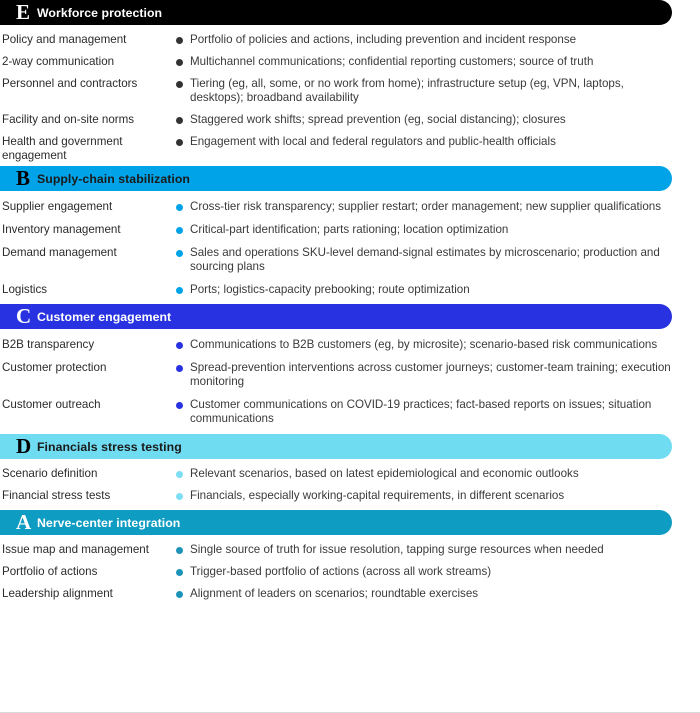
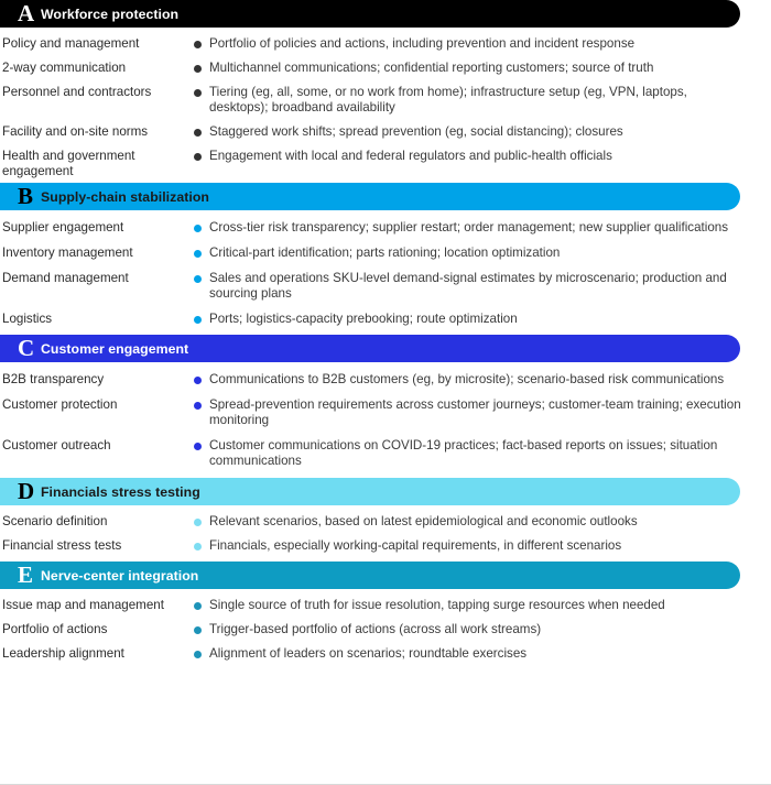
- E
+ A
  Workforce protection
  Policy and management
  Portfolio of policies and actions, including prevention and incident response
  2-way communication
  Multichannel communications; confidential reporting customers; source of truth
  Personnel and contractors
  Tiering (eg, all, some, or no work from home); infrastructure setup (eg, VPN, laptops, desktops); broadband availability
  Facility and on-site norms
  Staggered work shifts; spread prevention (eg, social distancing); closures
  Health and government engagement
  Engagement with local and federal regulators and public-health officials
  B
  Supply-chain stabilization
  Supplier engagement
  Cross-tier risk transparency; supplier restart; order management; new supplier qualifications
  Inventory management
  Critical-part identification; parts rationing; location optimization
  Demand management
  Sales and operations SKU-level demand-signal estimates by microscenario; production and sourcing plans
  Logistics
  Ports; logistics-capacity prebooking; route optimization
  C
  Customer engagement
  B2B transparency
  Communications to B2B customers (eg, by microsite); scenario-based risk communications
  Customer protection
- Spread-prevention interventions across customer journeys; customer-team training; execution monitoring
+ Spread-prevention requirements across customer journeys; customer-team training; execution monitoring
  Customer outreach
  Customer communications on COVID-19 practices; fact-based reports on issues; situation communications
  D
  Financials stress testing
  Scenario definition
  Relevant scenarios, based on latest epidemiological and economic outlooks
  Financial stress tests
  Financials, especially working-capital requirements, in different scenarios
- A
+ E
  Nerve-center integration
  Issue map and management
  Single source of truth for issue resolution, tapping surge resources when needed
  Portfolio of actions
  Trigger-based portfolio of actions (across all work streams)
  Leadership alignment
  Alignment of leaders on scenarios; roundtable exercises
